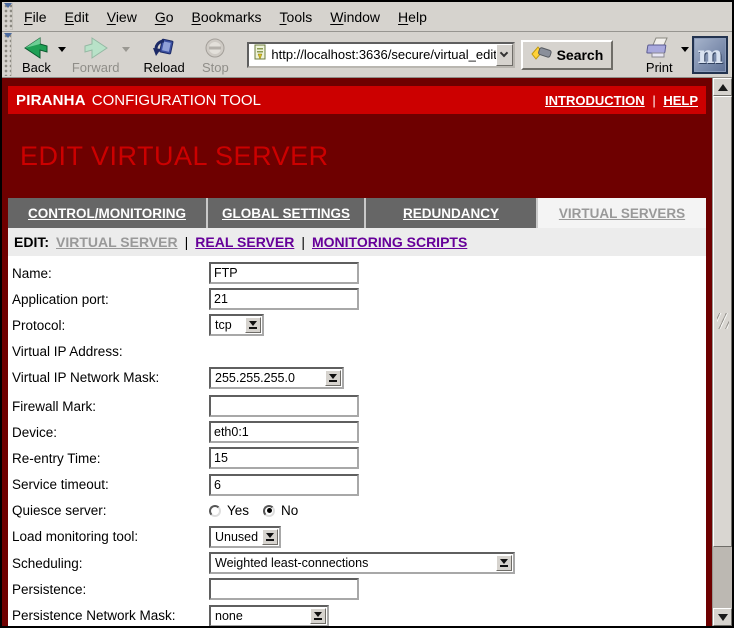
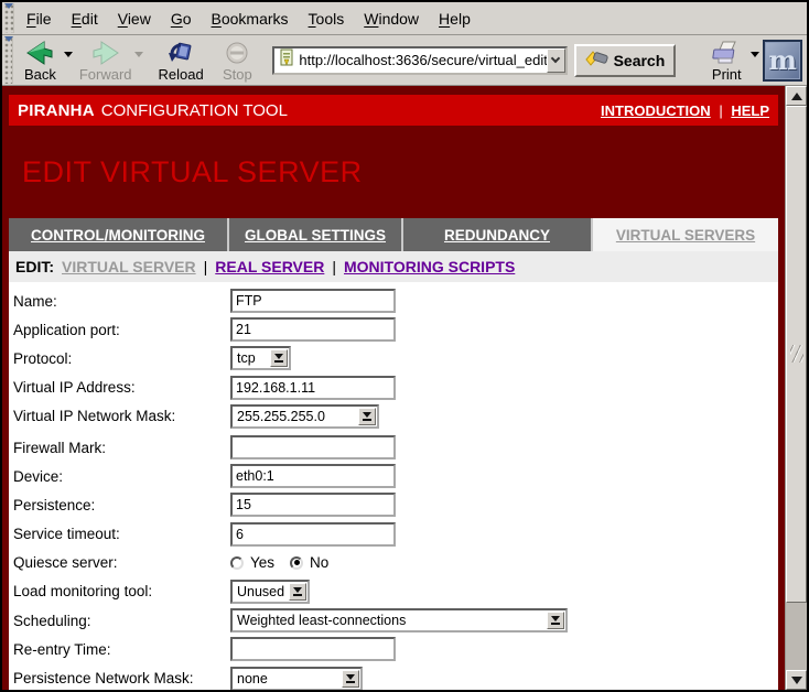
  File
  Edit
  View
  Go
  Bookmarks
  Tools
  Window
  Help
  Back
  Forward
  Reload
  Stop
  http://localhost:3636/secure/virtual_edi
  Search
  Print
  m
  PIRANHA
  CONFIGURATION TOOL
  INTRODUCTION | HELP
  EDIT VIRTUAL SERVER
  CONTROL/MONITORING
  GLOBAL SETTINGS
  REDUNDANCY
  VIRTUAL SERVERS
  EDIT:
  VIRTUAL SERVER
  |
  REAL SERVER
  |
  MONITORING SCRIPTS
  Name:
  FTP
  Application port:
  21
  Protocol:
  tcp
  Virtual IP Address:
+ 192.168.1.11
  Virtual IP Network Mask:
  255.255.255.0
  Firewall Mark:
  Device:
  eth0:1
- Re-entry Time:
+ Persistence:
  15
  Service timeout:
  6
  Quiesce server:
  Yes
  No
  Load monitoring tool:
  Unused
  Scheduling:
  Weighted least-connections
- Persistence:
+ Re-entry Time:
  Persistence Network Mask:
  none
